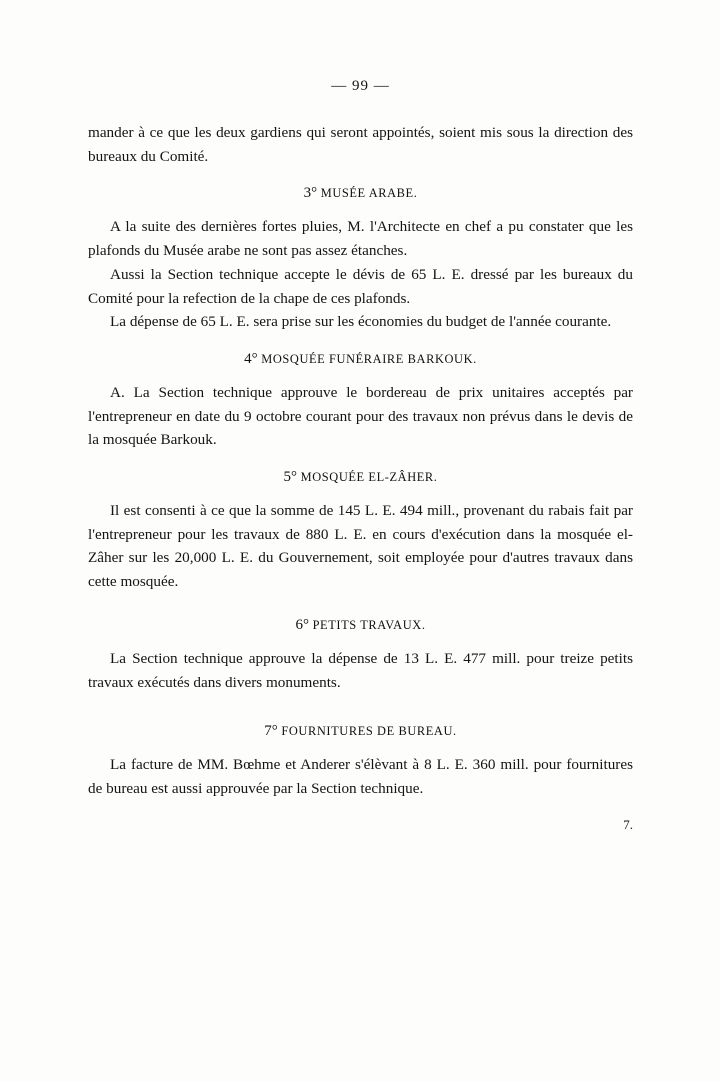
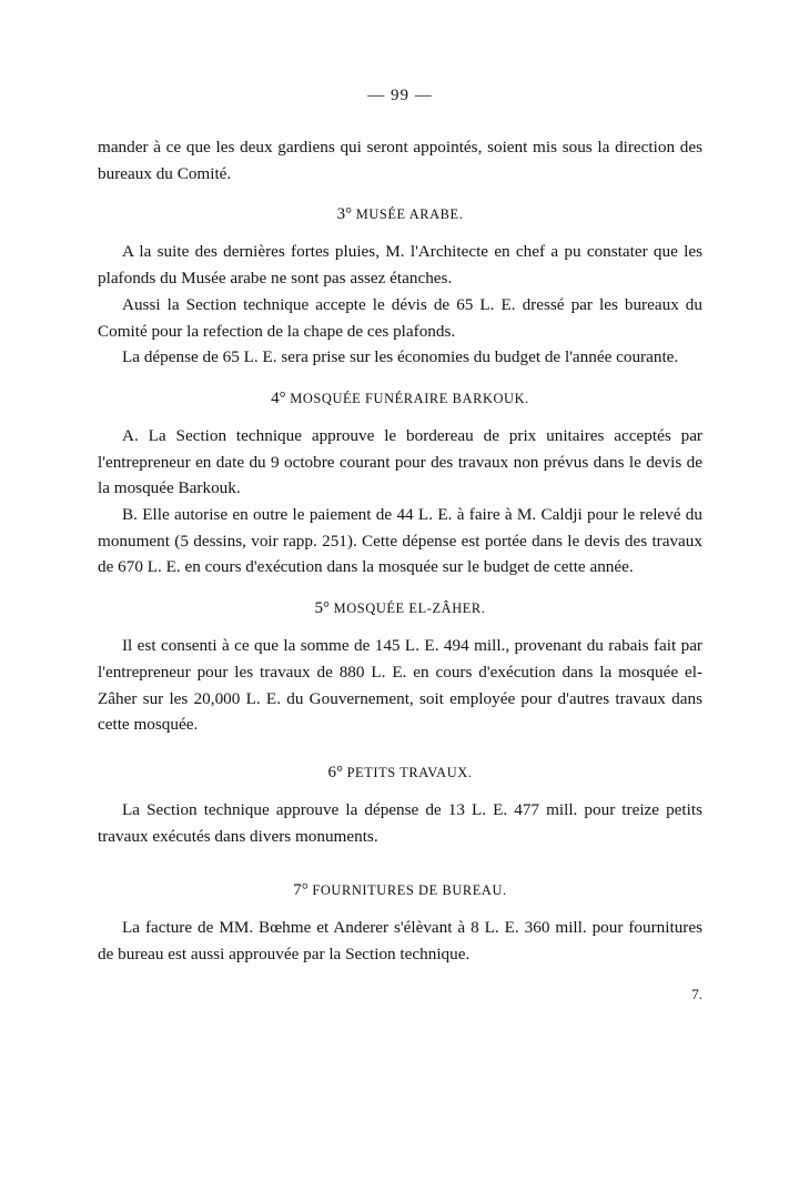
  — 99 —
  mander à ce que les deux gardiens qui seront appointés, soient mis sous la direction des bureaux du Comité.
  3° MUSÉE ARABE.
  A la suite des dernières fortes pluies, M. l'Architecte en chef a pu constater que les plafonds du Musée arabe ne sont pas assez étanches.
  Aussi la Section technique accepte le dévis de 65 L. E. dressé par les bureaux du Comité pour la refection de la chape de ces plafonds.
  La dépense de 65 L. E. sera prise sur les économies du budget de l'année courante.
  4° MOSQUÉE FUNÉRAIRE BARKOUK.
  A. La Section technique approuve le bordereau de prix unitaires acceptés par l'entrepreneur en date du 9 octobre courant pour des travaux non prévus dans le devis de la mosquée Barkouk.
+ B. Elle autorise en outre le paiement de 44 L. E. à faire à M. Caldji pour le relevé du monument (5 dessins, voir rapp. 251). Cette dépense est portée dans le devis des travaux de 670 L. E. en cours d'exécution dans la mosquée sur le budget de cette année.
  5° MOSQUÉE EL-ZÂHER.
  Il est consenti à ce que la somme de 145 L. E. 494 mill., provenant du rabais fait par l'entrepreneur pour les travaux de 880 L. E. en cours d'exécution dans la mosquée el-Zâher sur les 20,000 L. E. du Gouvernement, soit employée pour d'autres travaux dans cette mosquée.
  6° PETITS TRAVAUX.
  La Section technique approuve la dépense de 13 L. E. 477 mill. pour treize petits travaux exécutés dans divers monuments.
  7° FOURNITURES DE BUREAU.
  La facture de MM. Bœhme et Anderer s'élèvant à 8 L. E. 360 mill. pour fournitures de bureau est aussi approuvée par la Section technique.
  7.
